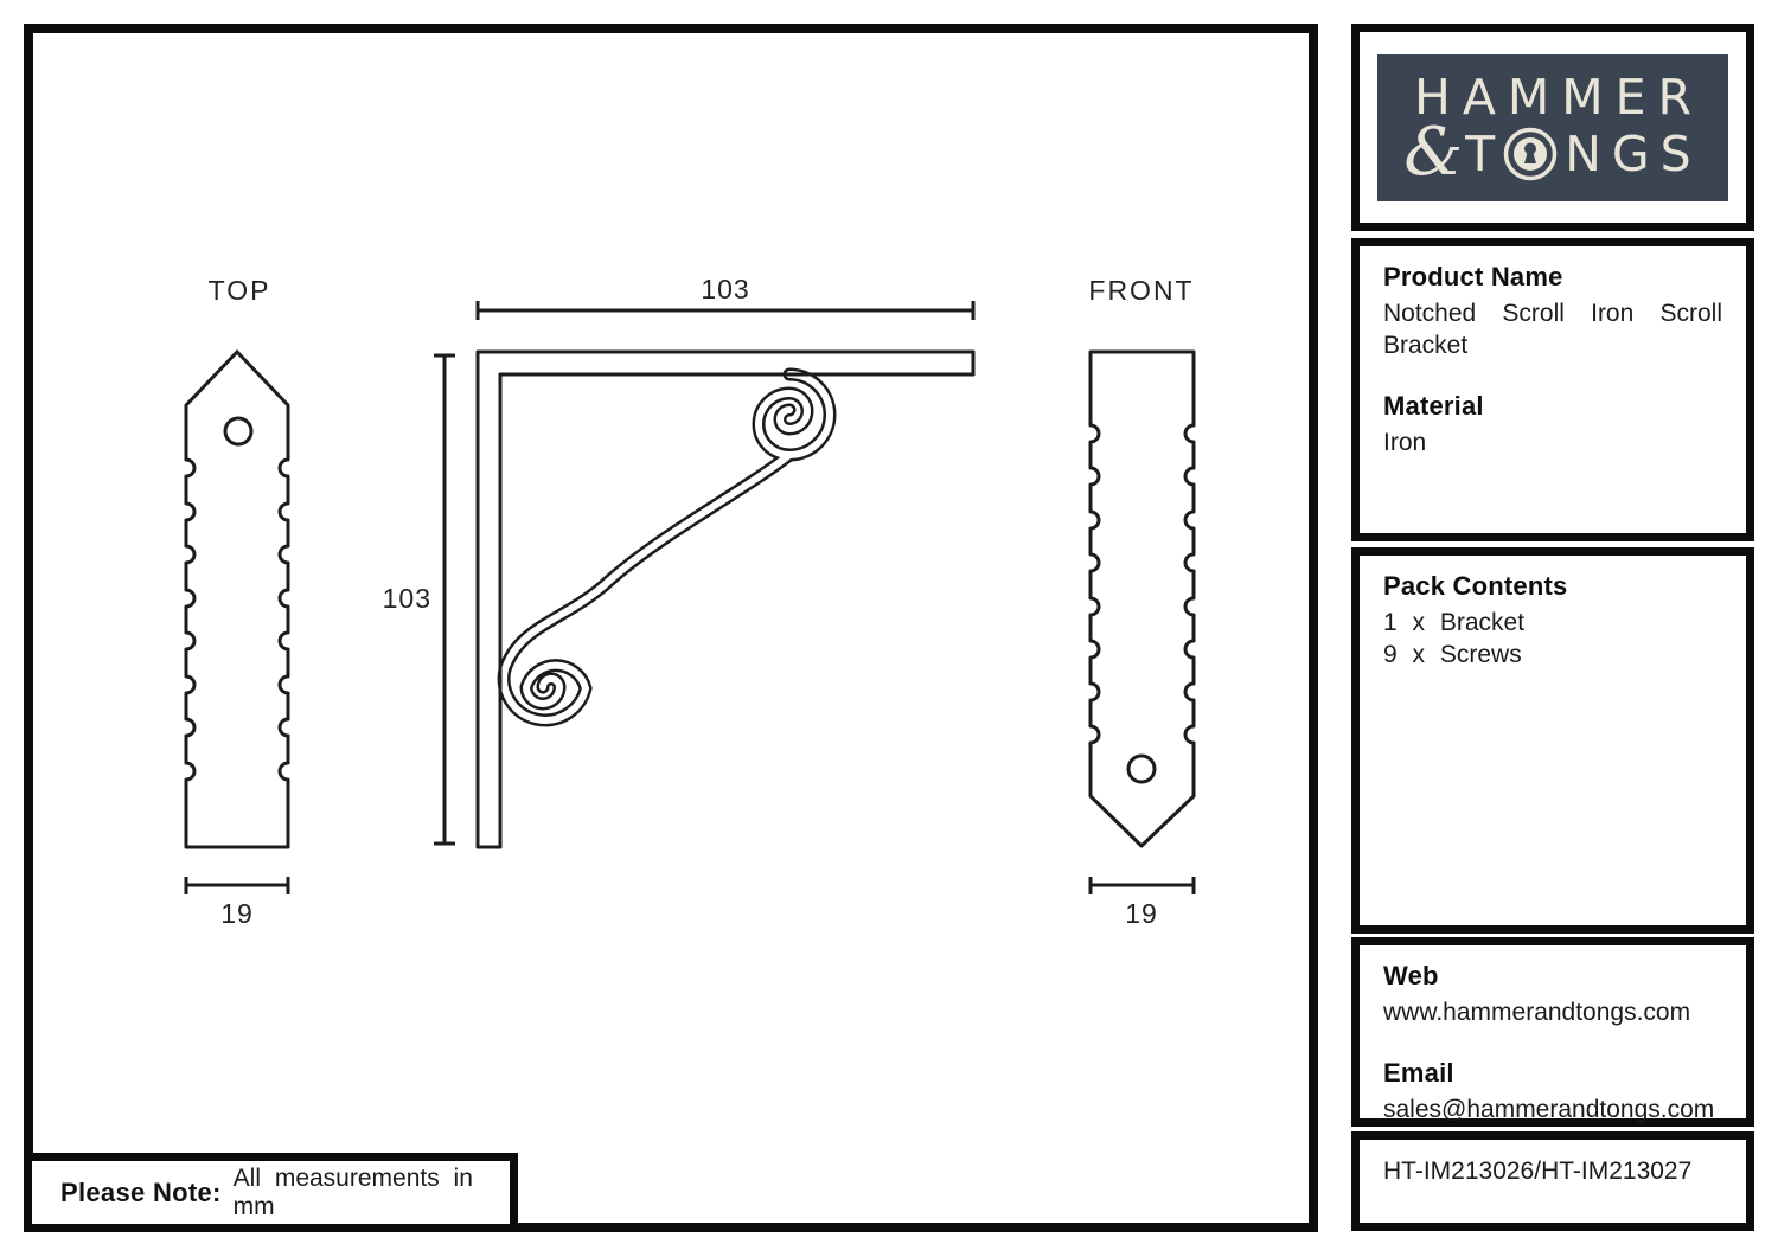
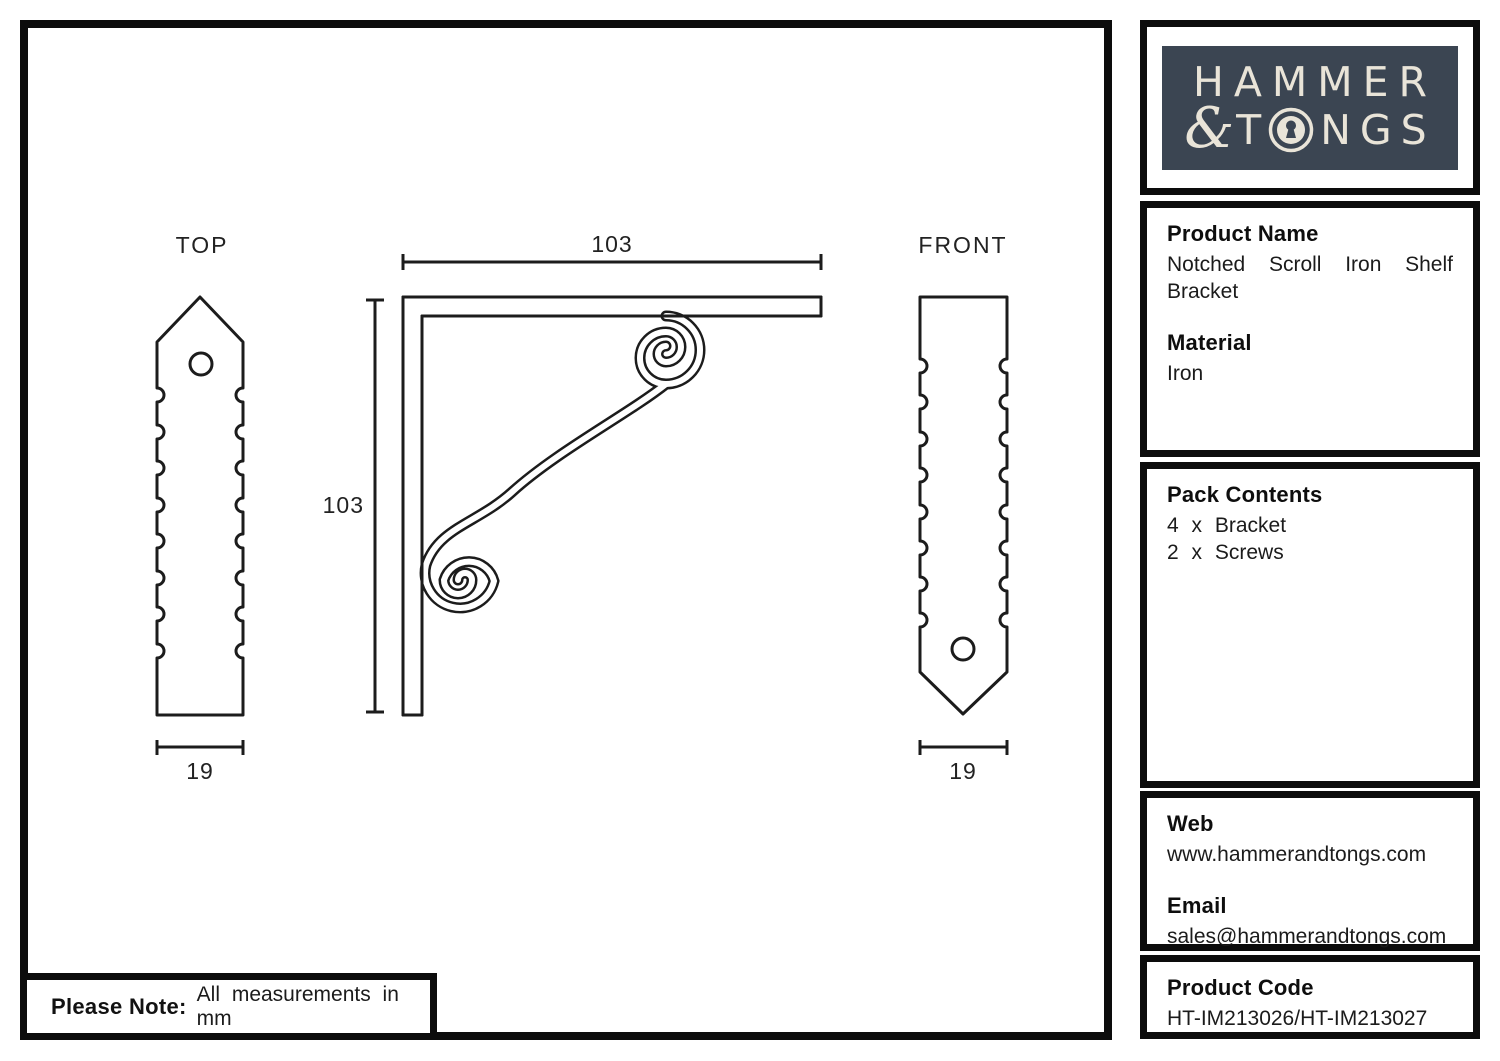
  TOP
  19
  103
  103
  FRONT
  19
  Please Note:
  All measurements in mm
  HAMMER
  &
  T
  NGS
  Product Name
- Notched Scroll Iron Scroll Bracket
+ Notched Scroll Iron Shelf Bracket
  Material
  Iron
  Pack Contents
- 1 x Bracket
+ 4 x Bracket
- 9 x Screws
+ 2 x Screws
  Web
  www.hammerandtongs.com
  Email
  sales@hammerandtongs.com
+ Product Code
  HT-IM213026/HT-IM213027
